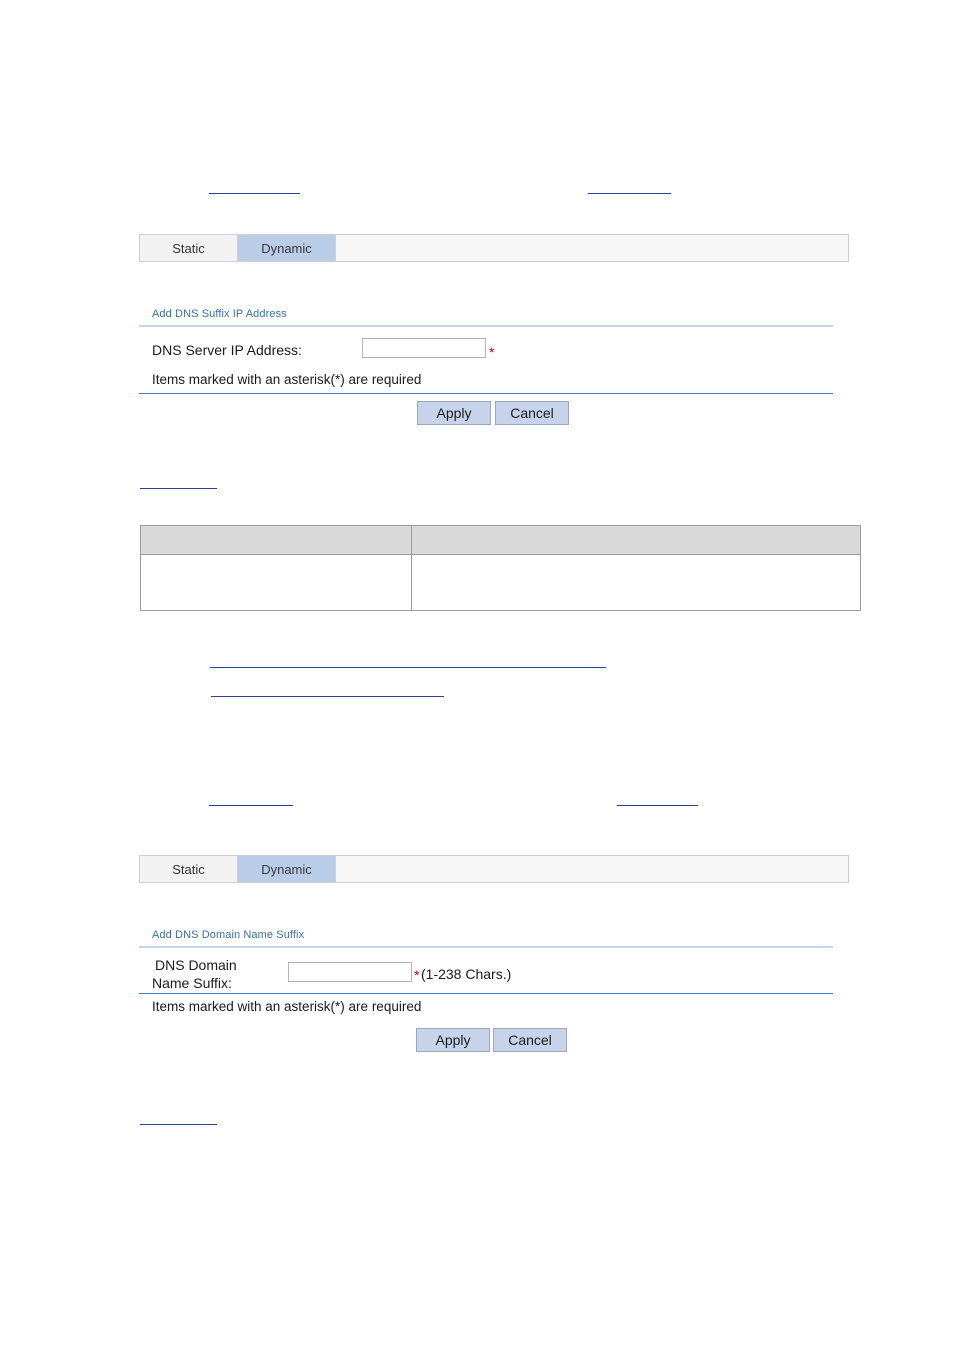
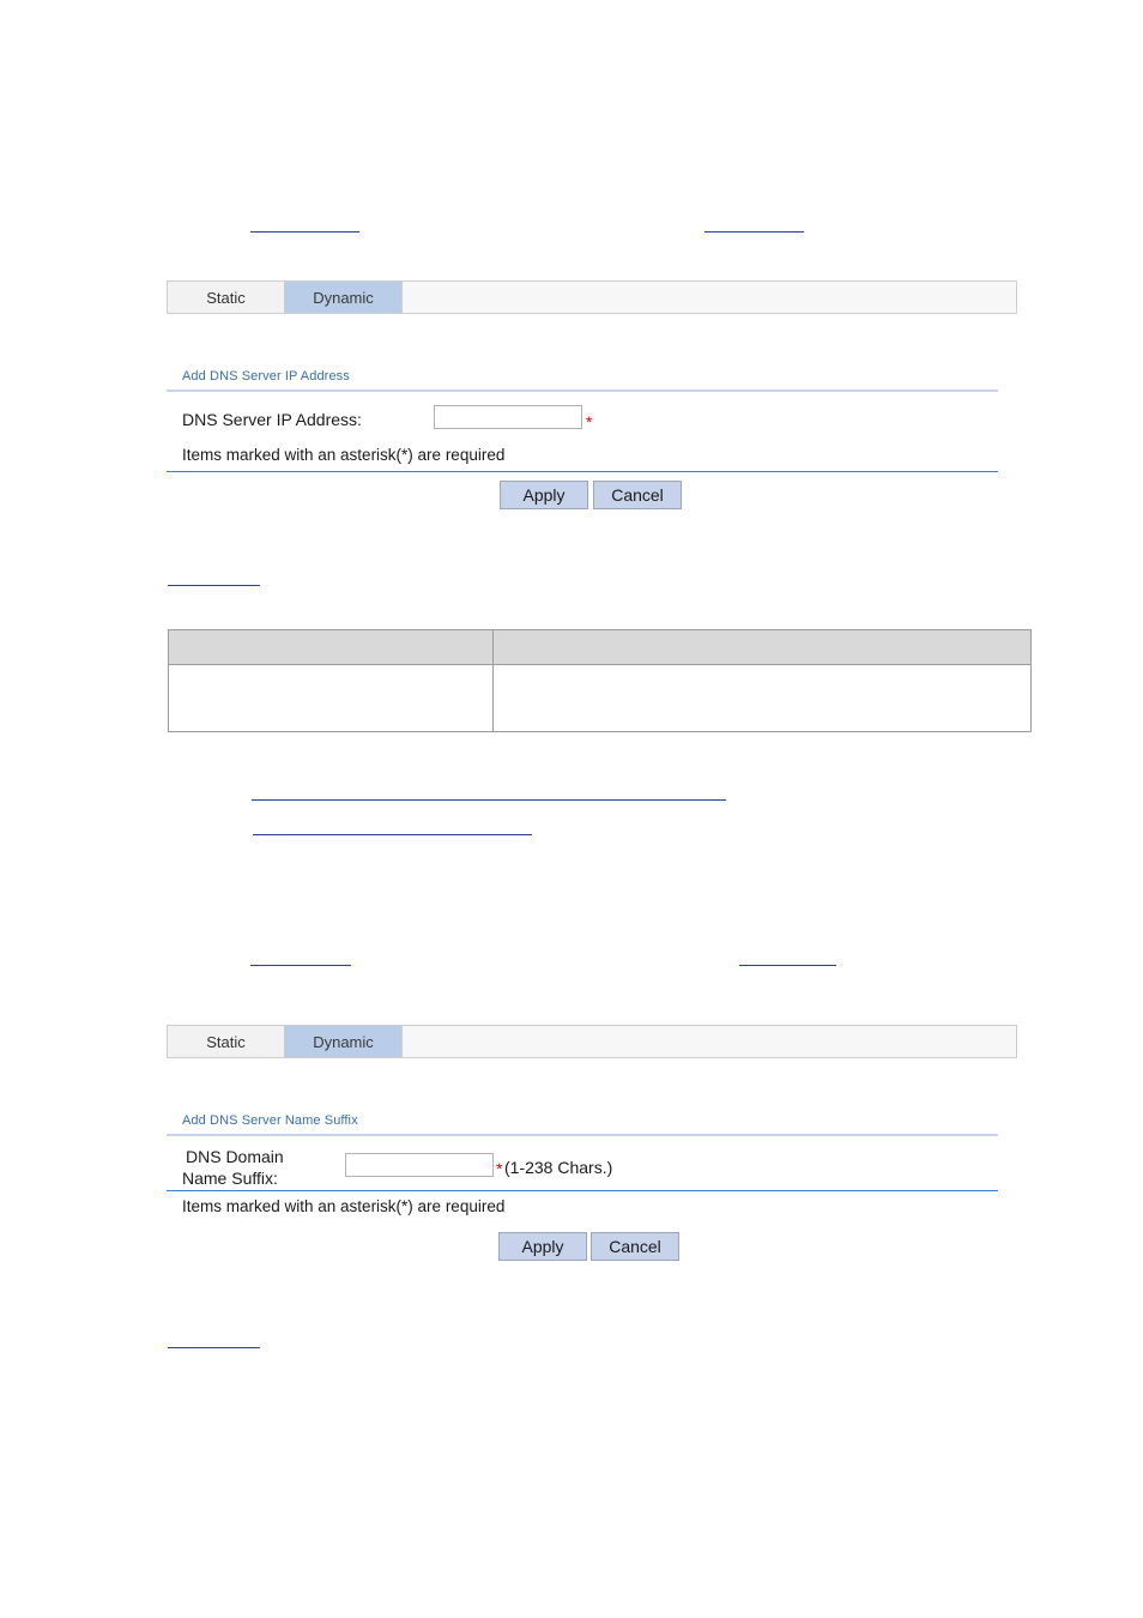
  Static
  Dynamic
- Add DNS Suffix IP Address
+ Add DNS Server IP Address
  DNS Server IP Address:
  *
  Items marked with an asterisk(*) are required
  Apply
  Cancel
  Static
  Dynamic
- Add DNS Domain Name Suffix
+ Add DNS Server Name Suffix
  DNS Domain
  Name Suffix:
  *
  (1-238 Chars.)
  Items marked with an asterisk(*) are required
  Apply
  Cancel
